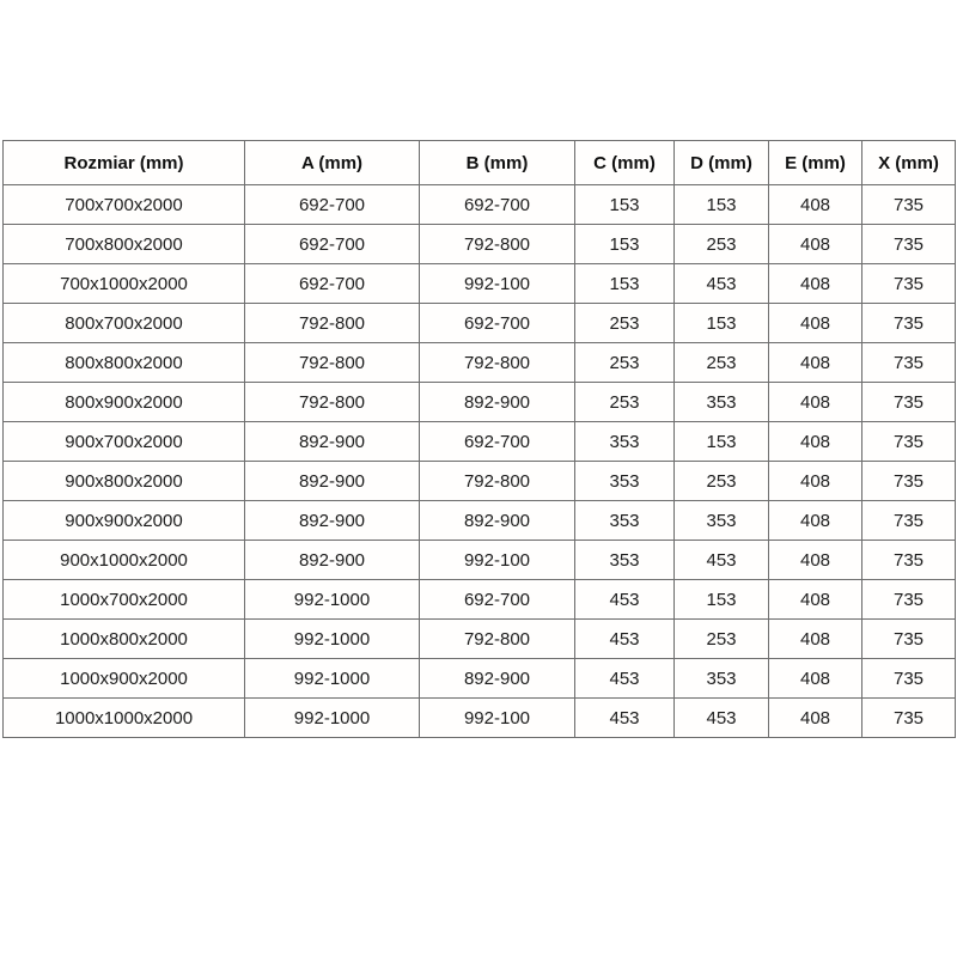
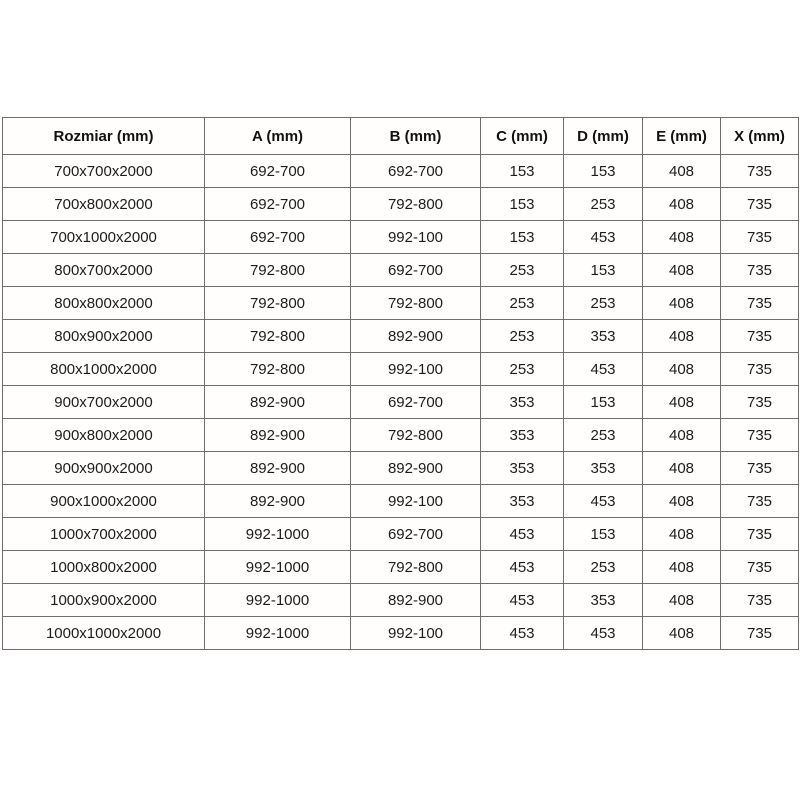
  Rozmiar (mm)	A (mm)	B (mm)	C (mm)	D (mm)	E (mm)	X (mm)
  700x700x2000	692-700	692-700	153	153	408	735
  700x800x2000	692-700	792-800	153	253	408	735
  700x1000x2000	692-700	992-100	153	453	408	735
  800x700x2000	792-800	692-700	253	153	408	735
  800x800x2000	792-800	792-800	253	253	408	735
  800x900x2000	792-800	892-900	253	353	408	735
+ 800x1000x2000	792-800	992-100	253	453	408	735
  900x700x2000	892-900	692-700	353	153	408	735
  900x800x2000	892-900	792-800	353	253	408	735
  900x900x2000	892-900	892-900	353	353	408	735
  900x1000x2000	892-900	992-100	353	453	408	735
  1000x700x2000	992-1000	692-700	453	153	408	735
  1000x800x2000	992-1000	792-800	453	253	408	735
  1000x900x2000	992-1000	892-900	453	353	408	735
  1000x1000x2000	992-1000	992-100	453	453	408	735
